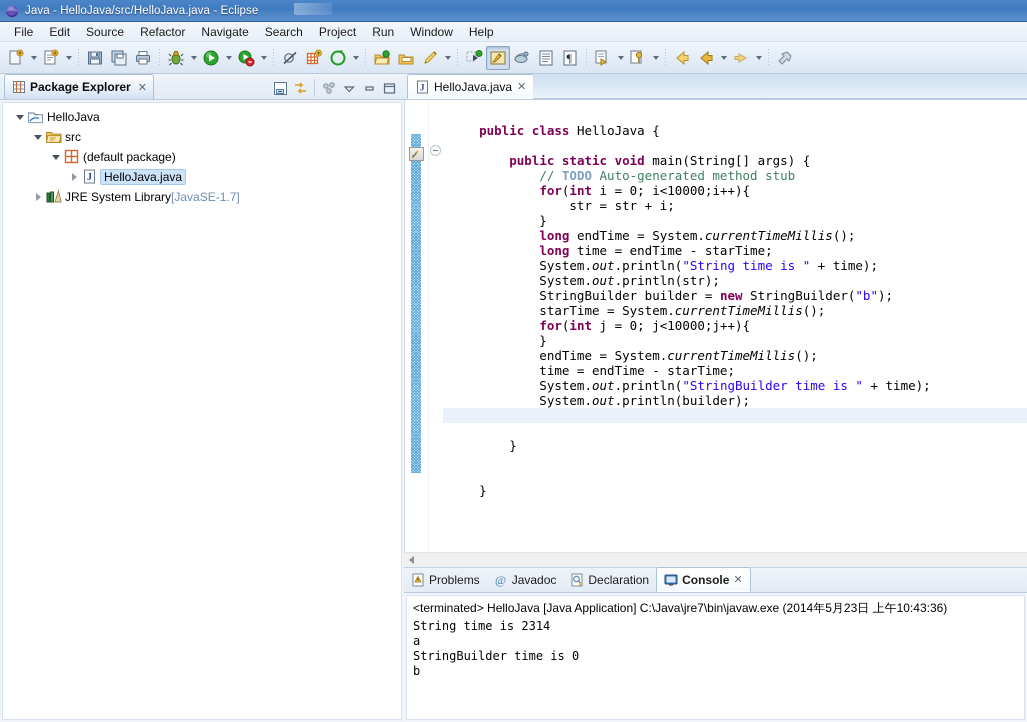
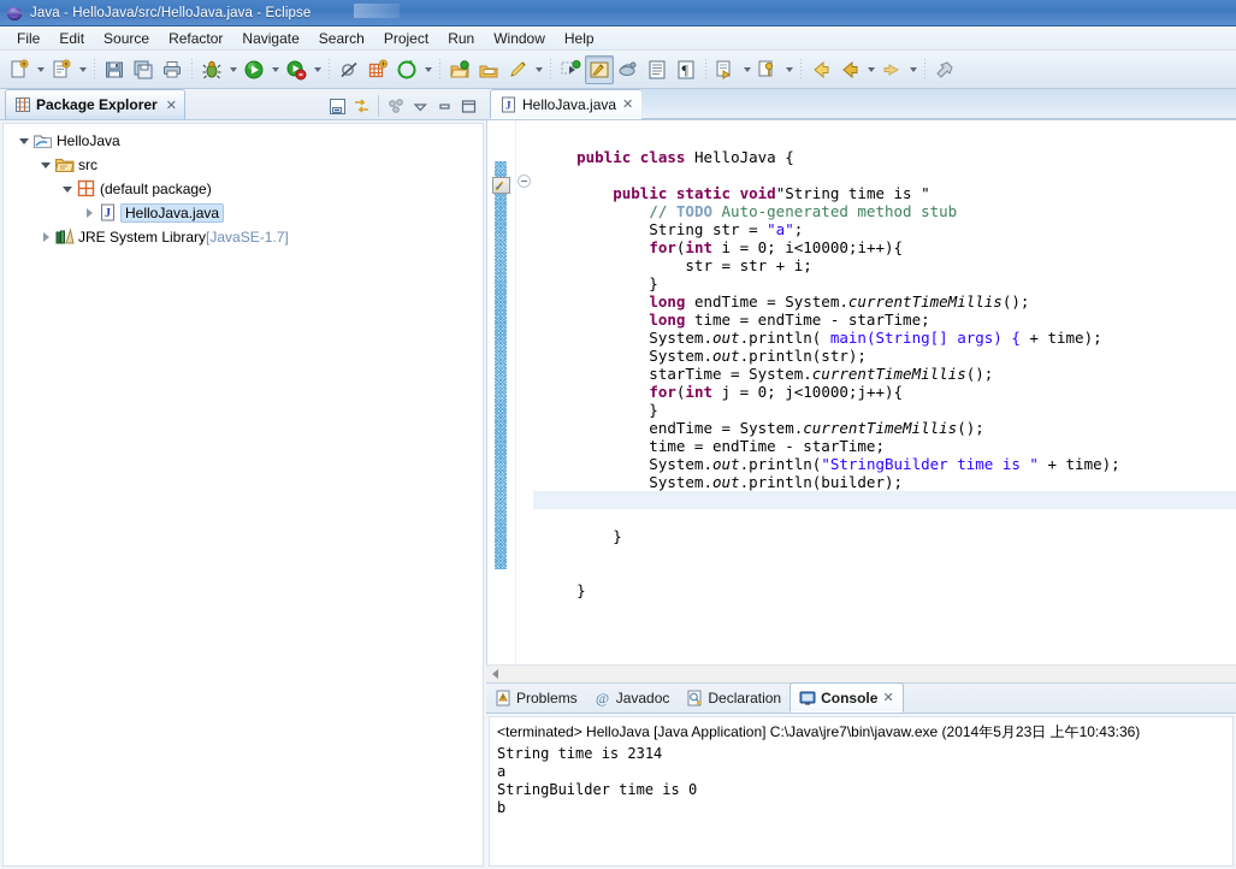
  Java - HelloJava/src/HelloJava.java - Eclipse
  File
  Edit
  Source
  Refactor
  Navigate
  Search
  Project
  Run
  Window
  Help
  ¶
  Package Explorer
  ✕
  HelloJava
  src
  (default package)
  J
  HelloJava.java
  JRE System Library
  [JavaSE-1.7]
  J
  HelloJava.java
  ✕
  ✓
  public class HelloJava {
- public static void main(String[] args) {
+ public static void"String time is "
  // TODO Auto-generated method stub
+ String str = "a";
  for(int i = 0; i<10000;i++){
  str = str + i;
  }
  long endTime = System.currentTimeMillis();
  long time = endTime - starTime;
- System.out.println("String time is " + time);
+ System.out.println( main(String[] args) { + time);
  System.out.println(str);
- StringBuilder builder = new StringBuilder("b");
  starTime = System.currentTimeMillis();
  for(int j = 0; j<10000;j++){
  }
  endTime = System.currentTimeMillis();
  time = endTime - starTime;
  System.out.println("StringBuilder time is " + time);
  System.out.println(builder);
  }
  }
  Problems
  @
  Javadoc
  Declaration
  Console
  ✕
  <terminated> HelloJava [Java Application] C:\Java\jre7\bin\javaw.exe (2014年5月23日 上午10:43:36)
  String time is 2314
  a
  StringBuilder time is 0
  b
